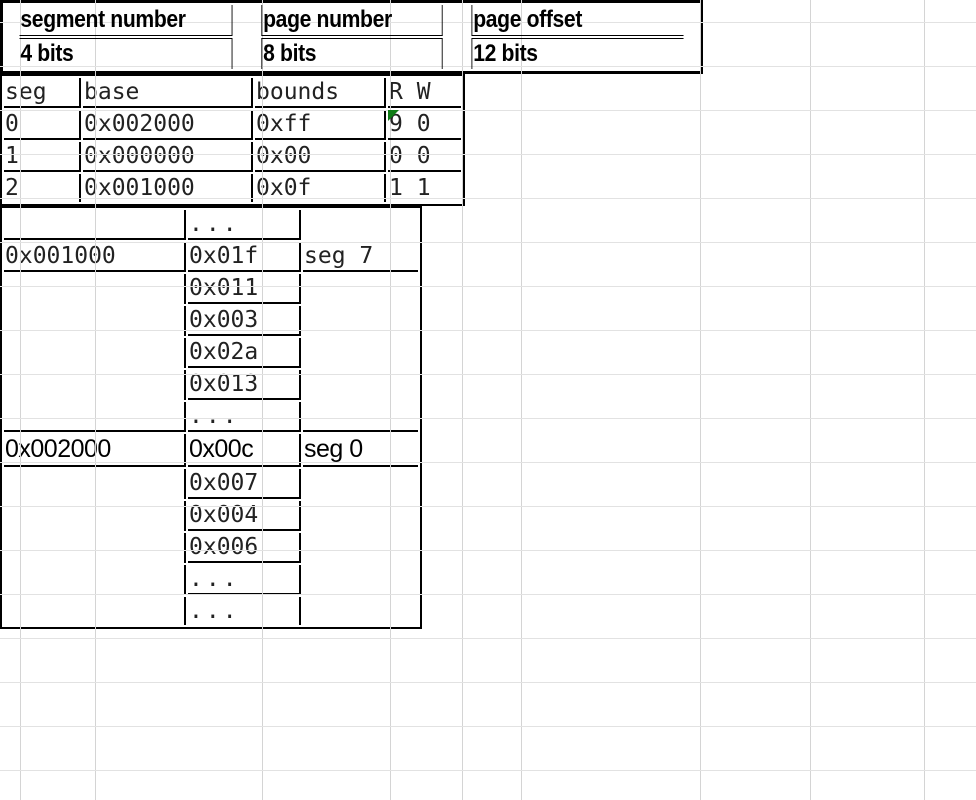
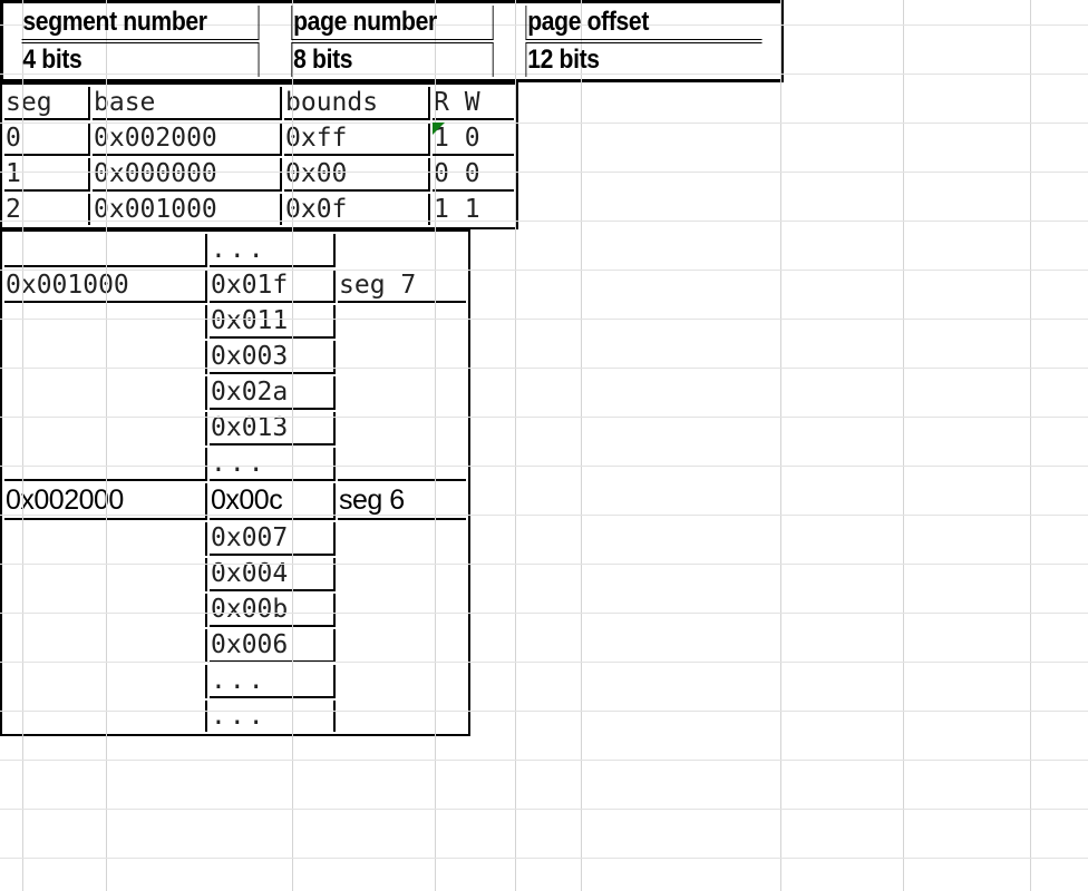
  segment number	page number	page offset
  4 bits	8 bits	12 bits
  seg	base	ounds	R W
- 0	0x002000	xff	9 0
+ 0	0x002000	xff	1 0
  1	0x000000	x00	0 0
  2	0x001000	x0f	1 1
  	...
  0x00100	0x01f	seg 7
  	0x011
  	0x003
  	0x02a
  	0x013
  	...
- 0x002000	0x00c	seg 0
+ 0x002000	0x00c	seg 6
  	0x007
  	0x004
+ 	0x00b
  	0x006
  	...
  	...
